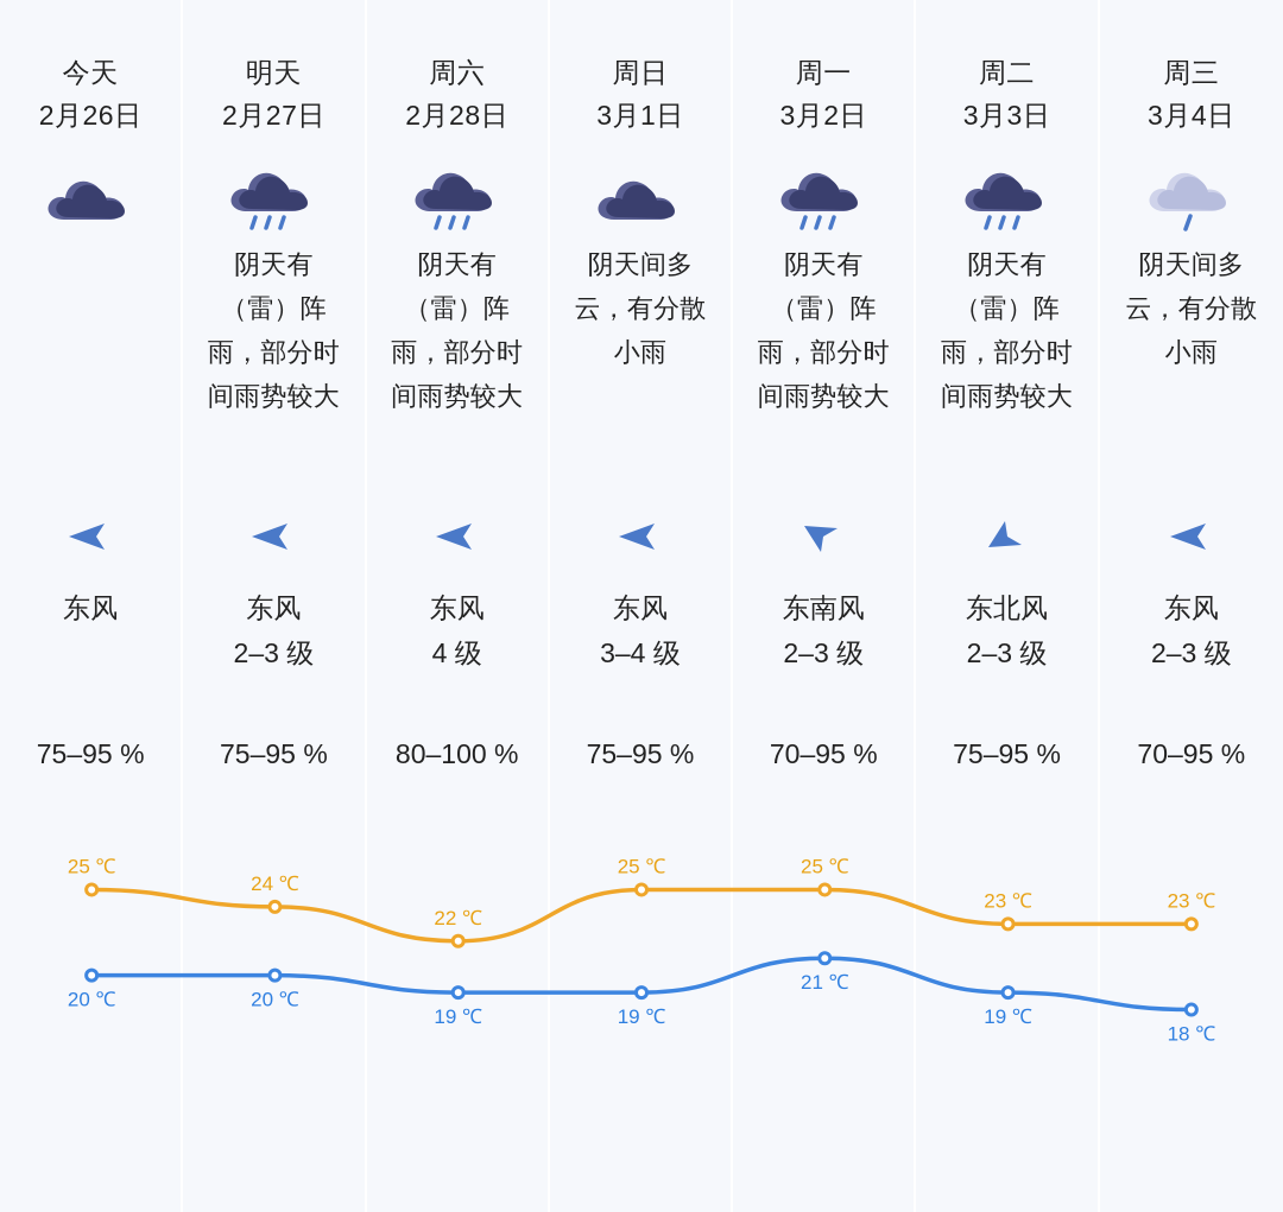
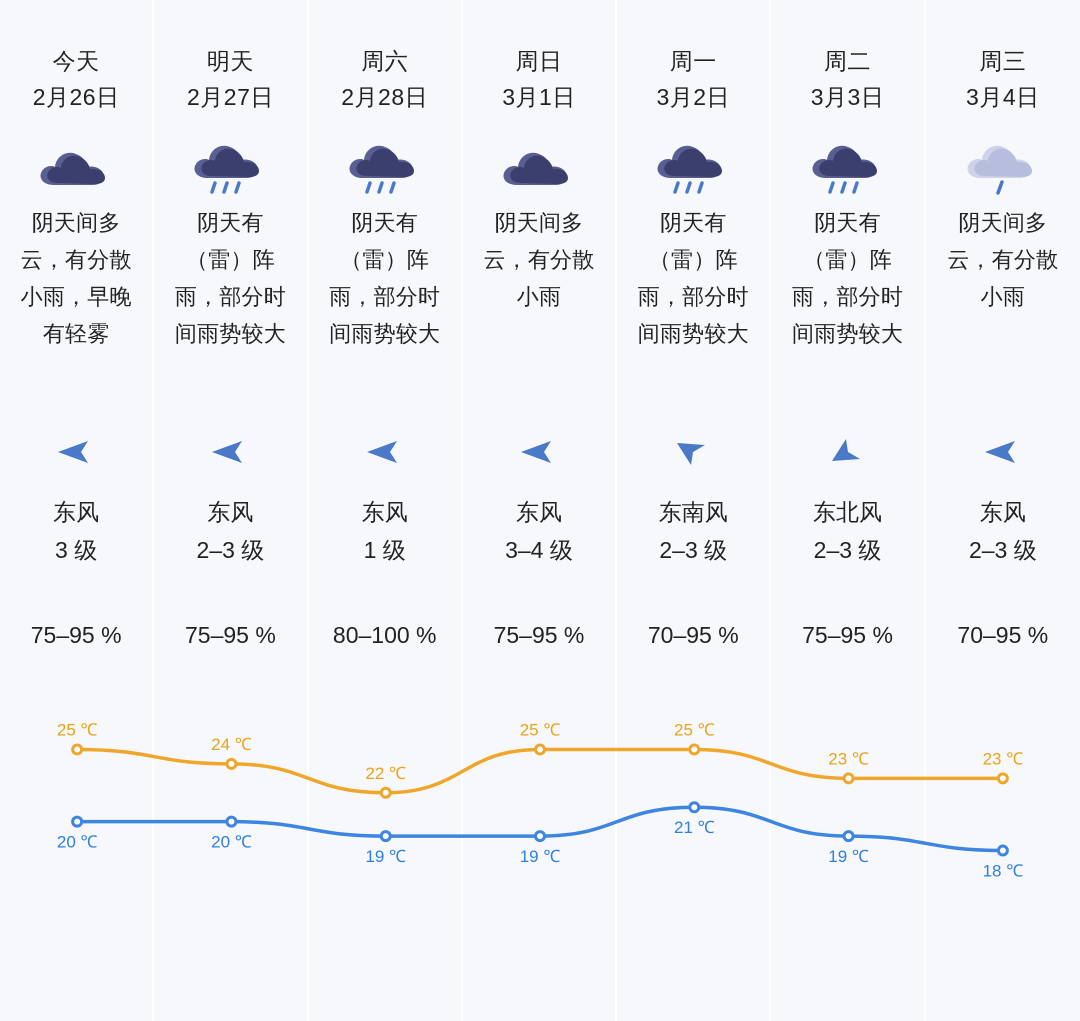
  今天
  2月26日
+ 阴天间多云，有分散小雨，早晚有轻雾
  东风
+ 3 级
  75–95 %
  明天
  2月27日
  阴天有（雷）阵雨，部分时间雨势较大
  东风
  2–3 级
  75–95 %
  周六
  2月28日
  阴天有（雷）阵雨，部分时间雨势较大
  东风
- 4 级
+ 1 级
  80–100 %
  周日
  3月1日
  阴天间多云，有分散小雨
  东风
  3–4 级
  75–95 %
  周一
  3月2日
  阴天有（雷）阵雨，部分时间雨势较大
  东南风
  2–3 级
  70–95 %
  周二
  3月3日
  阴天有（雷）阵雨，部分时间雨势较大
  东北风
  2–3 级
  75–95 %
  周三
  3月4日
  阴天间多云，有分散小雨
  东风
  2–3 级
  70–95 %
  25 ℃
  24 ℃
  22 ℃
  25 ℃
  25 ℃
  23 ℃
  23 ℃
  20 ℃
  20 ℃
  19 ℃
  19 ℃
  21 ℃
  19 ℃
  18 ℃
